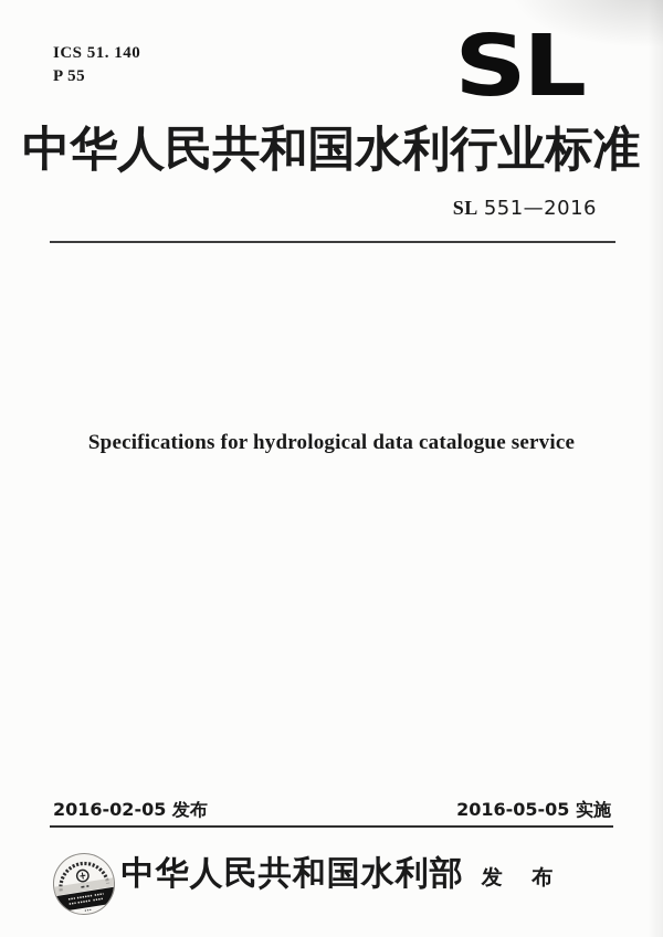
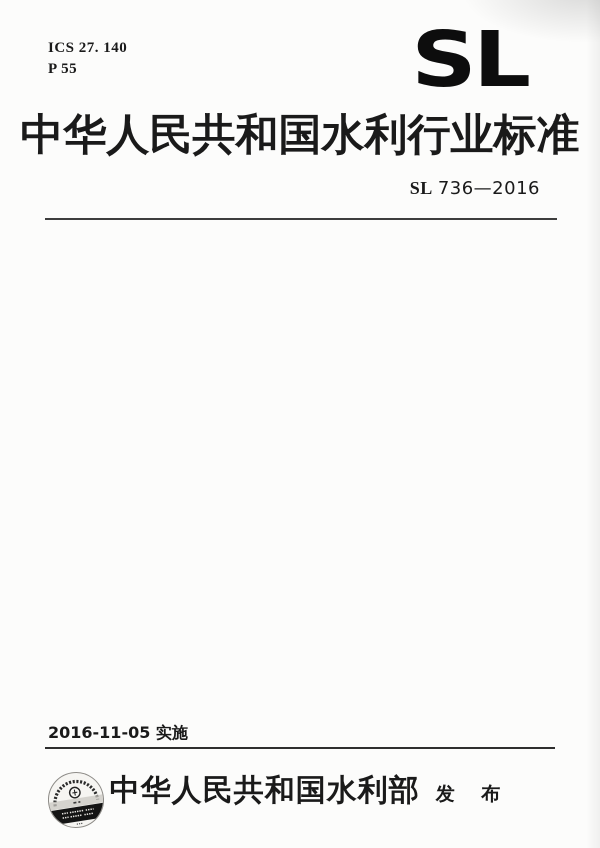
- ICS 51. 140
+ ICS 27. 140
  P 55
  SL
  中华人民共和国水利行业标准
- SL 551—2016
+ SL 736—2016
- Specifications for hydrological data catalogue service
- 2016-02-05 发布
- 2016-05-05 实施
+ 2016-11-05 实施
  中华人民共和国水利部 发 布
